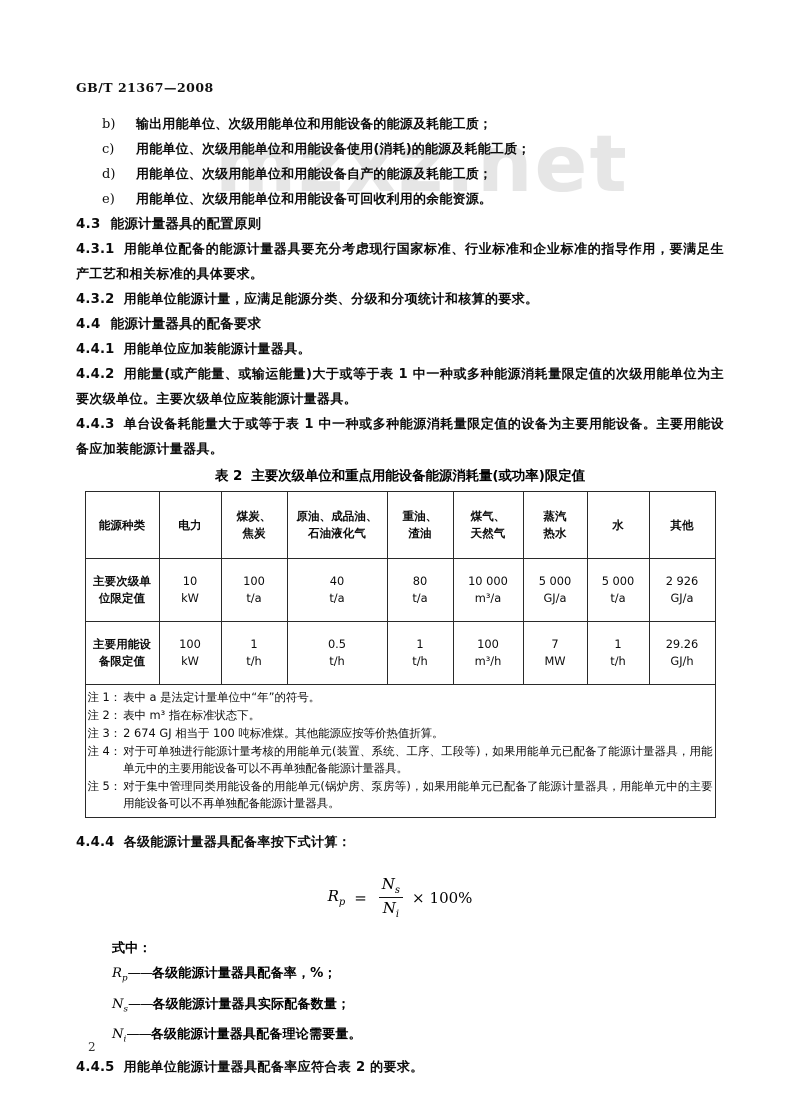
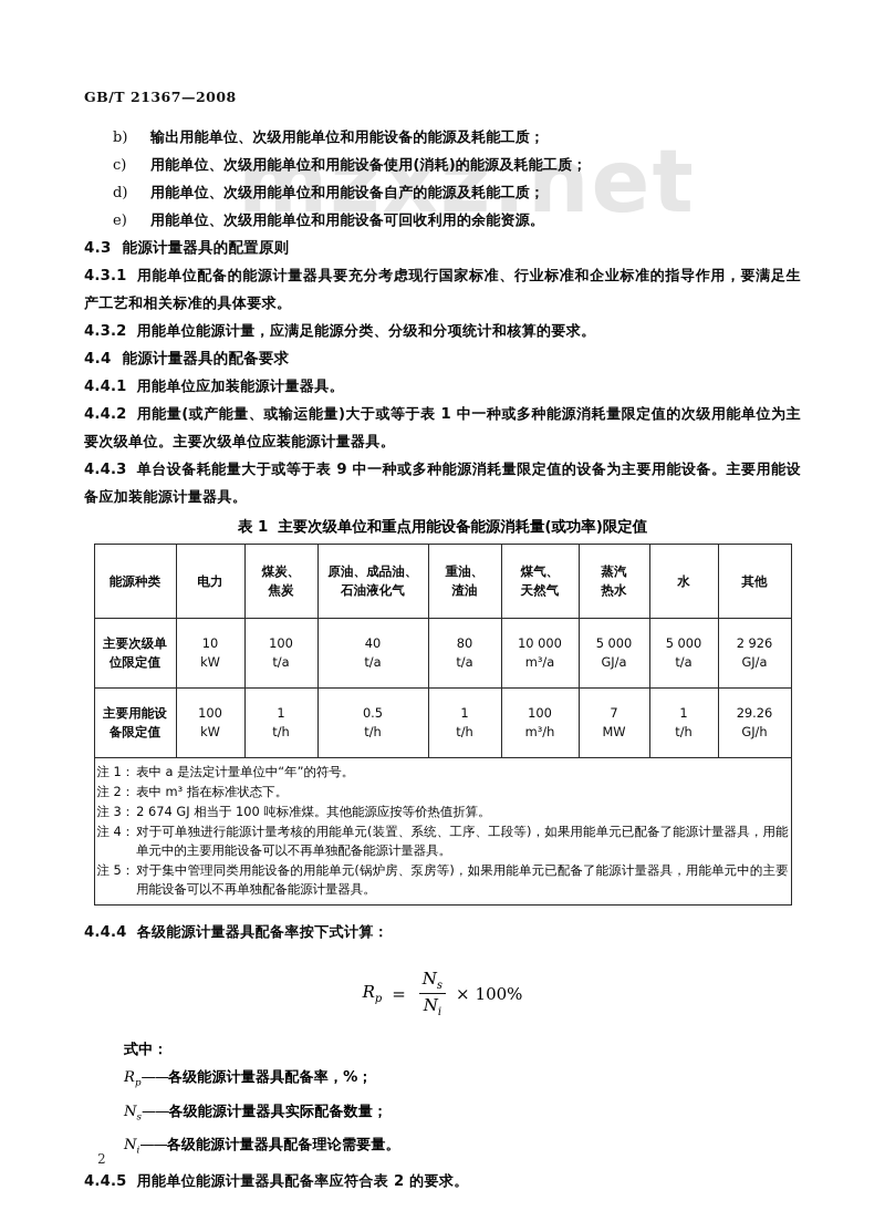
  mzxz.net
  GB/T 21367—2008
  b)
  输出用能单位、次级用能单位和用能设备的能源及耗能工质；
  c)
  用能单位、次级用能单位和用能设备使用(消耗)的能源及耗能工质；
  d)
  用能单位、次级用能单位和用能设备自产的能源及耗能工质；
  e)
  用能单位、次级用能单位和用能设备可回收利用的余能资源。
  4.3 能源计量器具的配置原则
  4.3.1 用能单位配备的能源计量器具要充分考虑现行国家标准、行业标准和企业标准的指导作用，要满足生产工艺和相关标准的具体要求。
  4.3.2 用能单位能源计量，应满足能源分类、分级和分项统计和核算的要求。
  4.4 能源计量器具的配备要求
  4.4.1 用能单位应加装能源计量器具。
  4.4.2 用能量(或产能量、或输运能量)大于或等于表 1 中一种或多种能源消耗量限定值的次级用能单位为主要次级单位。主要次级单位应装能源计量器具。
- 4.4.3 单台设备耗能量大于或等于表 1 中一种或多种能源消耗量限定值的设备为主要用能设备。主要用能设备应加装能源计量器具。
+ 4.4.3 单台设备耗能量大于或等于表 9 中一种或多种能源消耗量限定值的设备为主要用能设备。主要用能设备应加装能源计量器具。
- 表 2 主要次级单位和重点用能设备能源消耗量(或功率)限定值
+ 表 1 主要次级单位和重点用能设备能源消耗量(或功率)限定值
  能源种类	电力	煤炭、 焦炭	原油、成品油、 石油液化气	重油、 渣油	煤气、 天然气	蒸汽 热水	水	其他
  主要次级单 位限定值	10 kW	100 t/a	40 t/a	80 t/a	10 000 m³/a	5 000 GJ/a	5 000 t/a	2 926 GJ/a
  主要用能设 备限定值	100 kW	1 t/h	0.5 t/h	1 t/h	100 m³/h	7 MW	1 t/h	29.26 GJ/h
  注 1： 表中 a 是法定计量单位中“年”的符号。 注 2： 表中 m³ 指在标准状态下。 注 3： 2 674 GJ 相当于 100 吨标准煤。其他能源应按等价热值折算。 注 4： 对于可单独进行能源计量考核的用能单元(装置、系统、工序、工段等)，如果用能单元已配备了能源计量器具，用能单元中的主要用能设备可以不再单独配备能源计量器具。 注 5： 对于集中管理同类用能设备的用能单元(锅炉房、泵房等)，如果用能单元已配备了能源计量器具，用能单元中的主要用能设备可以不再单独配备能源计量器具。
  4.4.4 各级能源计量器具配备率按下式计算：
  Rp
  =
  Ns
  Ni
  ×
  100%
  式中：
  Rp
  ——
  各级能源计量器具配备率，%；
  Ns
  ——
  各级能源计量器具实际配备数量；
  Ni
  ——
  各级能源计量器具配备理论需要量。
  4.4.5 用能单位能源计量器具配备率应符合表 2 的要求。
  2
